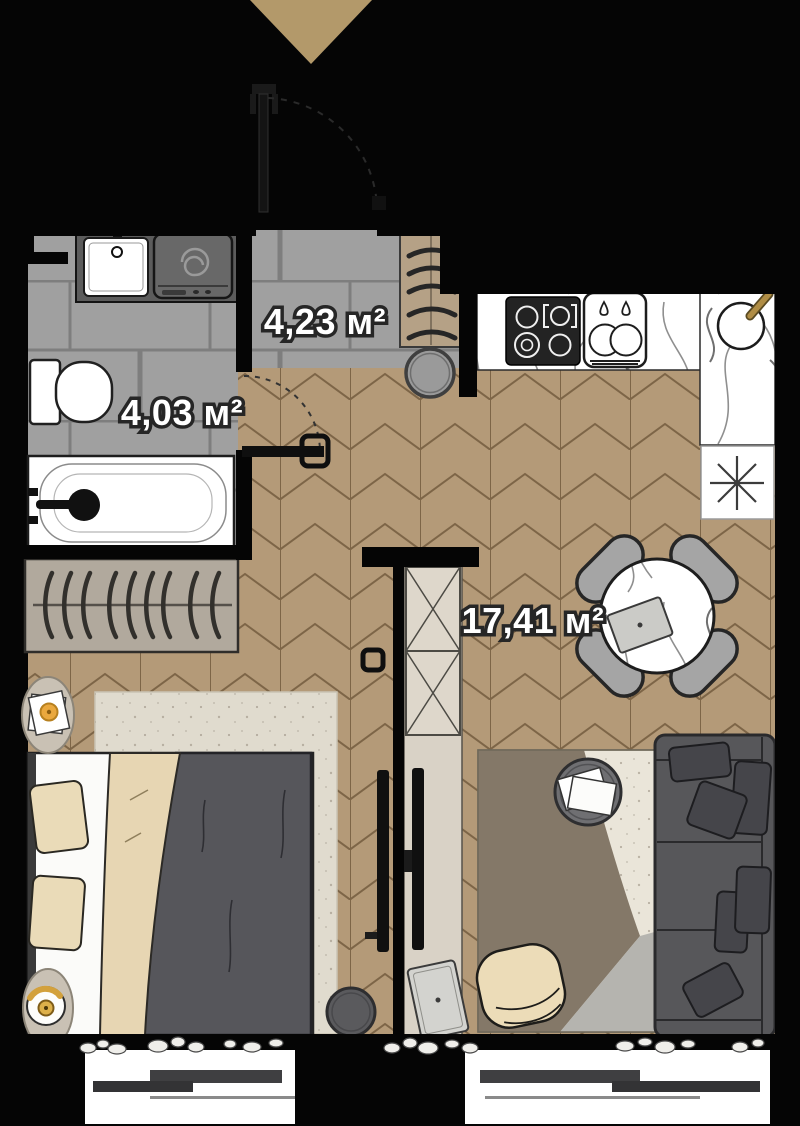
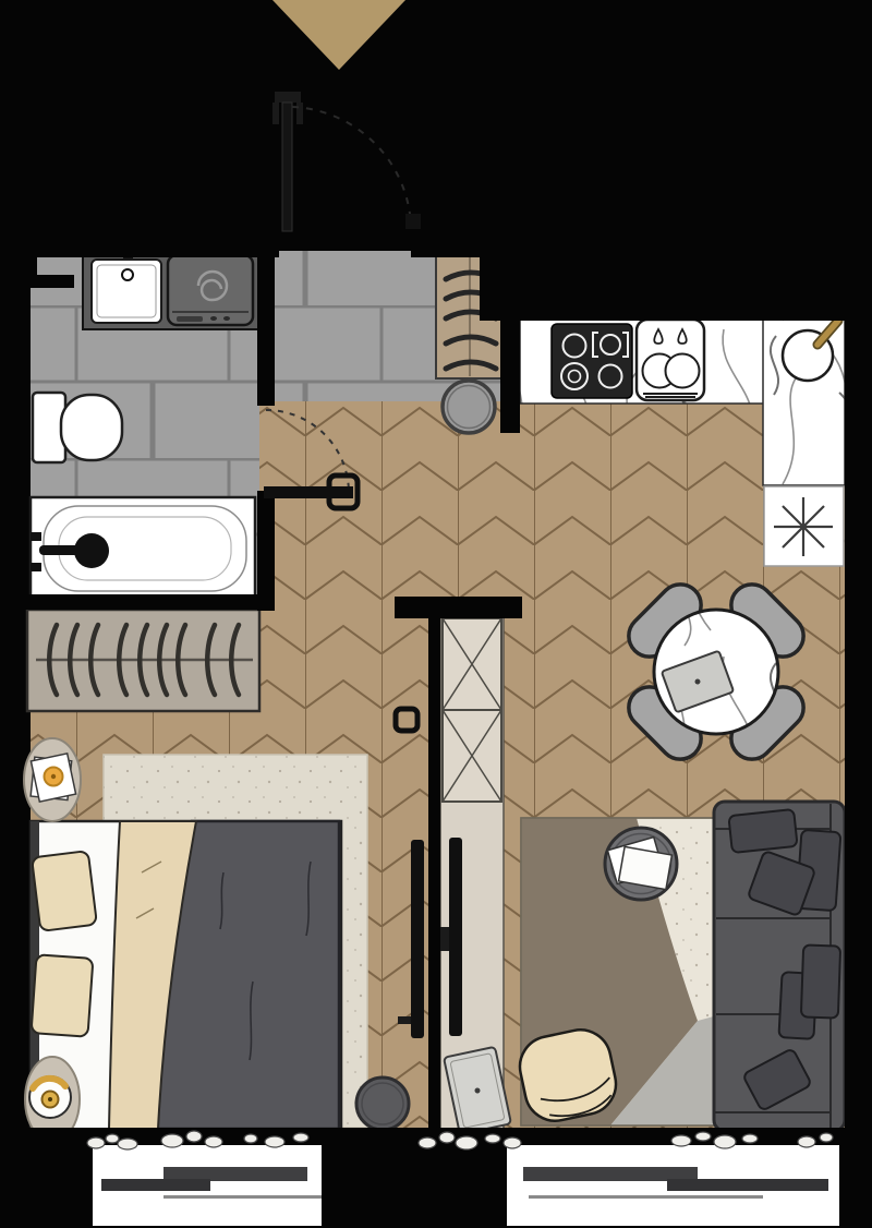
- 4,23 м²
- 4,03 м²
- 17,41 м²
